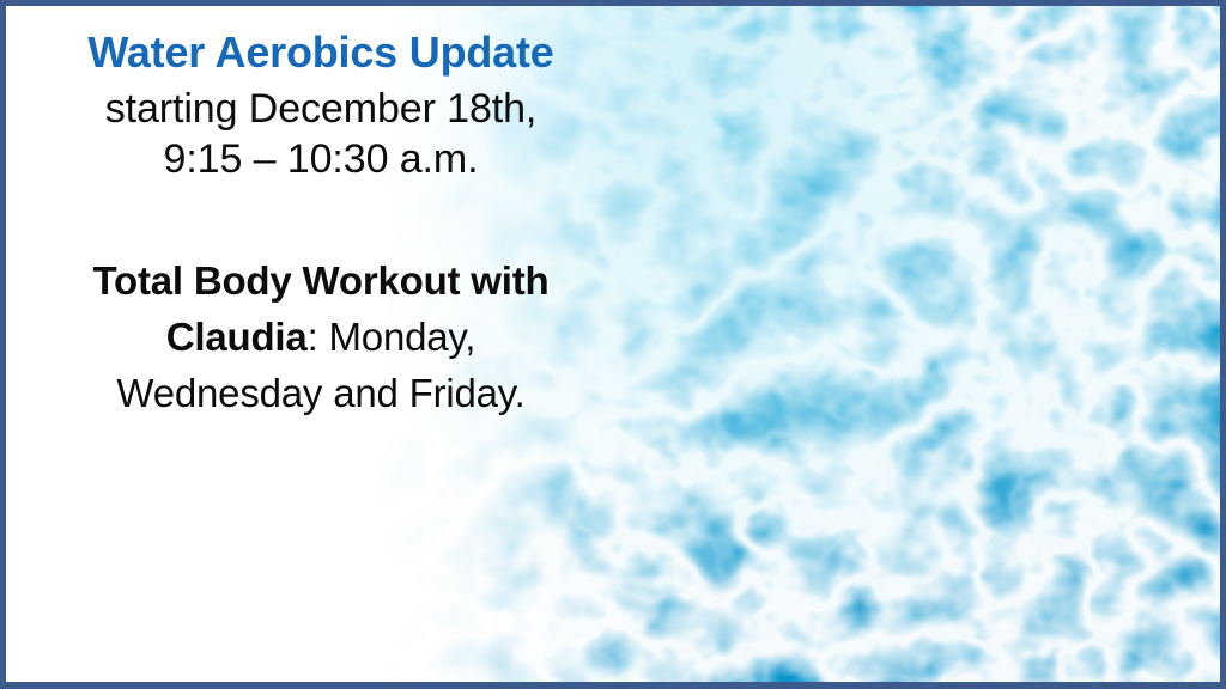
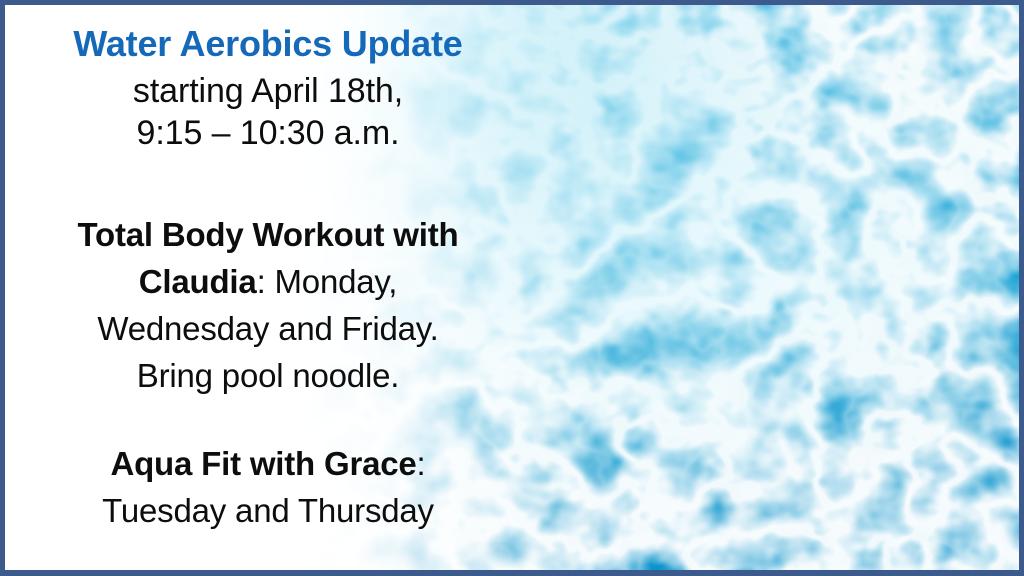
  Water Aerobics Update
- starting December 18th,
+ starting April 18th,
  9:15 – 10:30 a.m.
  Total Body Workout with
  Claudia: Monday,
  Wednesday and Friday.
+ Bring pool noodle.
+ Aqua Fit with Grace:
+ Tuesday and Thursday
